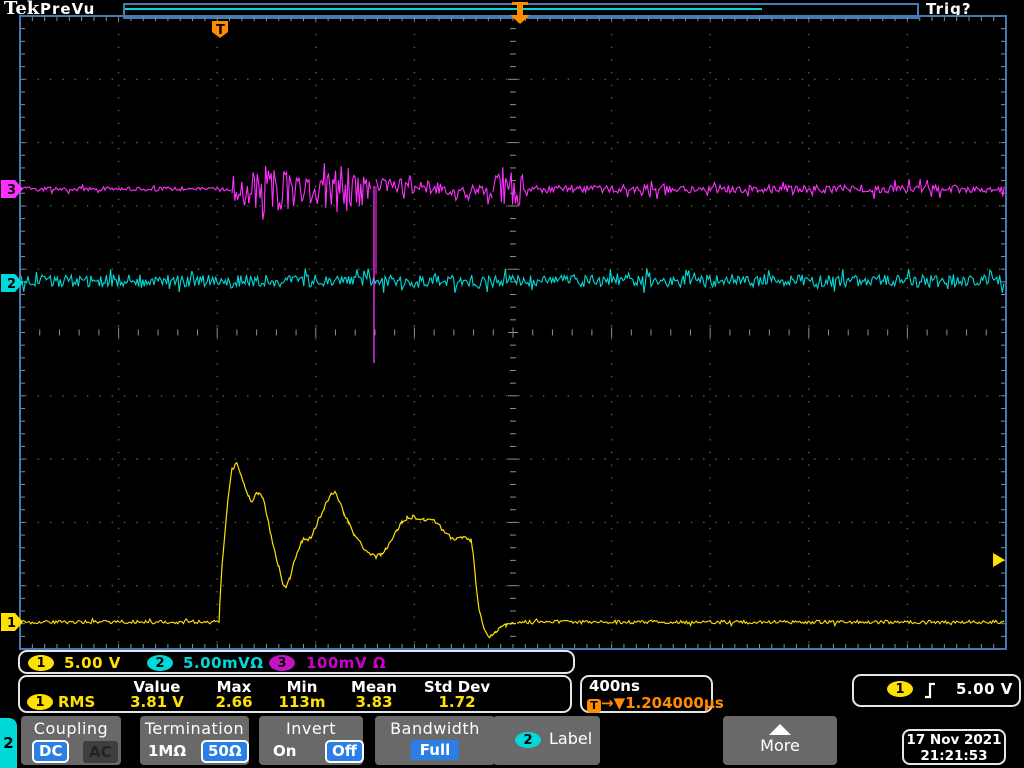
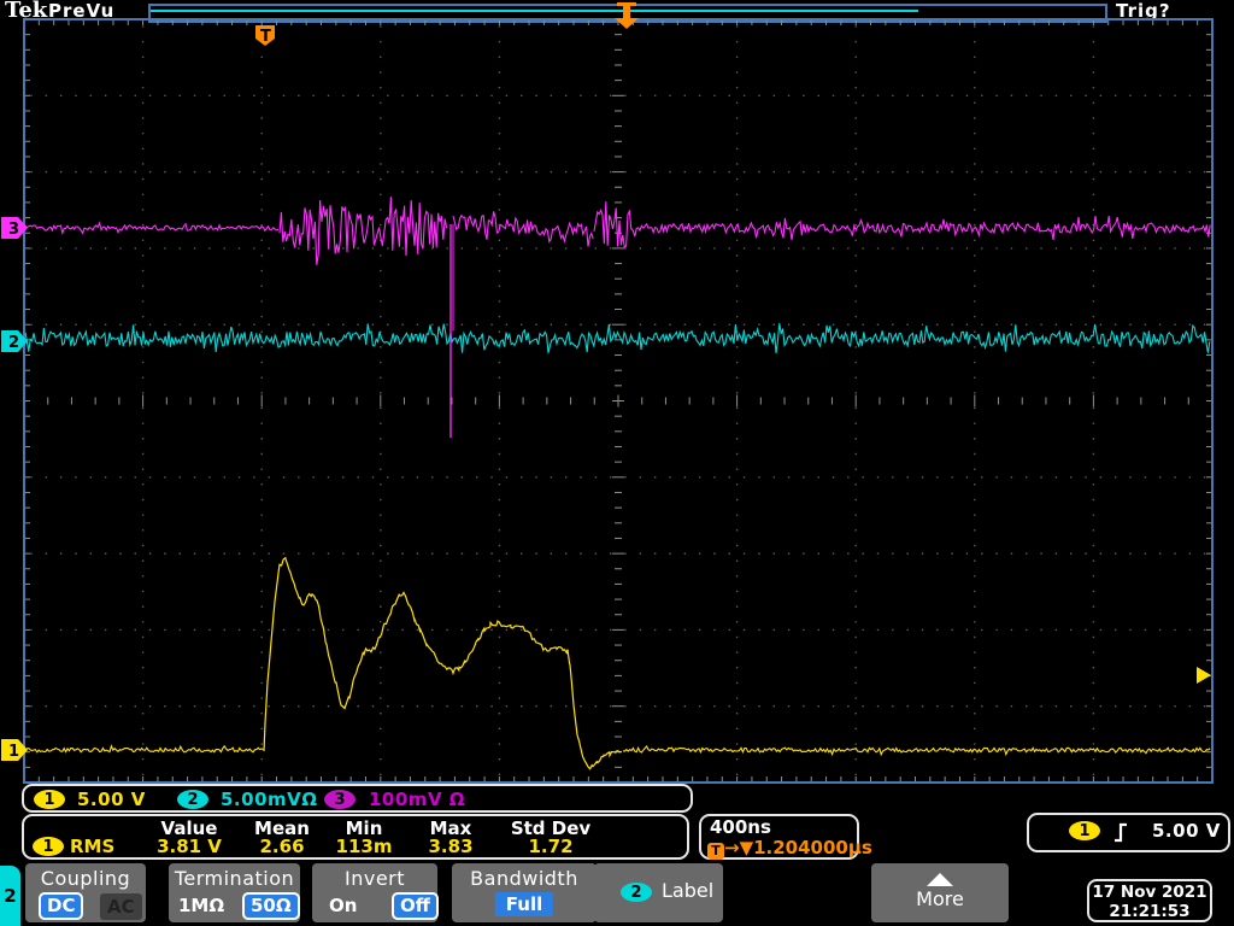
  Tek
  PreVu
  Trig?
  3
  2
  1
  T
  1
  5.00 V
  2
  5.00mVΩ
  3
  100mV Ω
  Value
- Max
+ Mean
  Min
- Mean
+ Max
  Std Dev
  1
  RMS
  3.81 V
  2.66
  113m
  3.83
  1.72
  400ns
  T →▼1.204000µs
  1
  5.00 V
  2
  Coupling
  DC
  AC
  Termination
  1MΩ
  50Ω
  Invert
  On
  Off
  Bandwidth
  Full
  2
  Label
  More
  17 Nov 2021
  21:21:53
